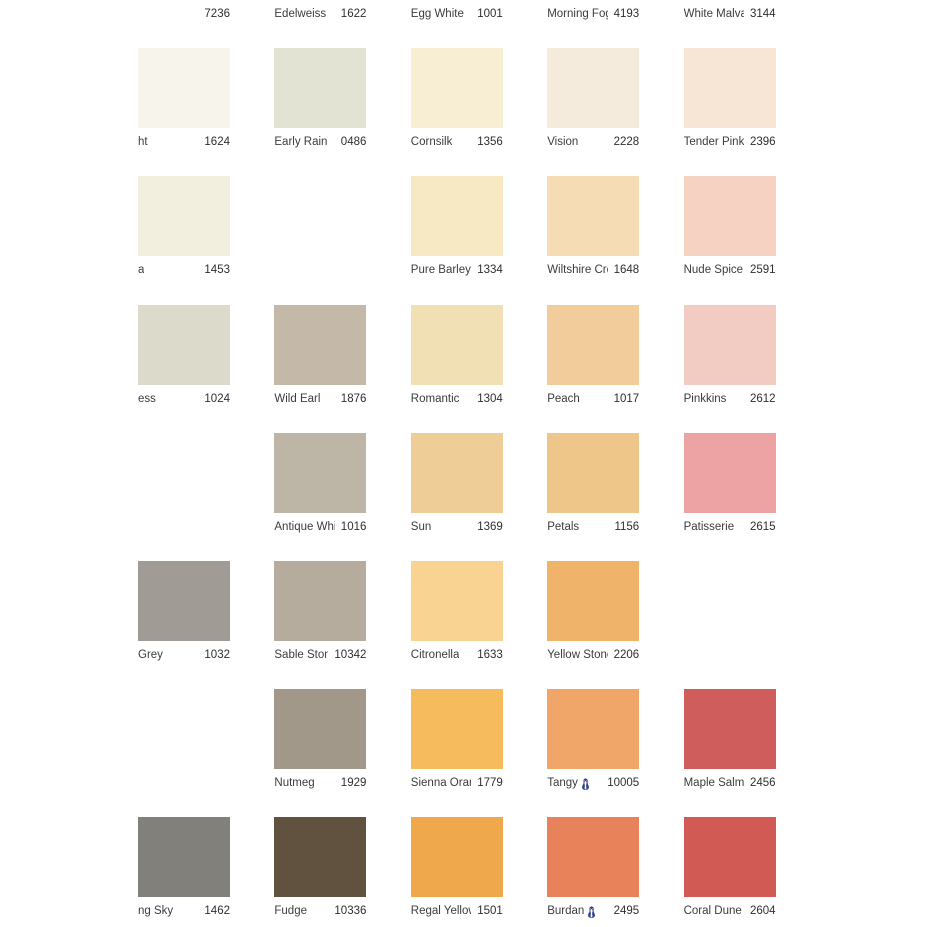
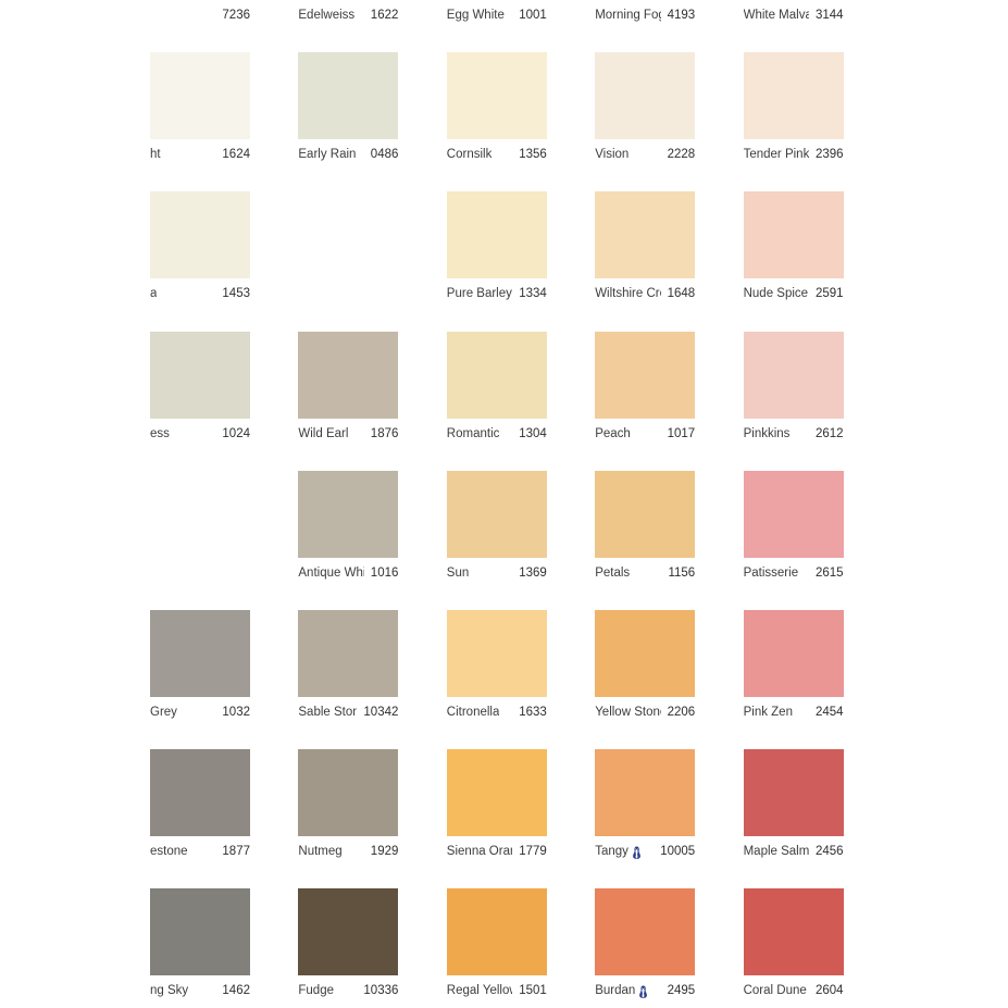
  7236
  Edelweiss
  1622
  Egg White
  1001
  Morning Fo
  4193
  White Malva
  3144
  ht
  1624
  Early Rain
  0486
  Cornsilk
  1356
  Vision
  2228
  Tender Pink
  2396
  a
  1453
  Pure Barley
  1334
  Wiltshire Cr
  1648
  Nude Spice
  2591
  ess
  1024
  Wild Earl
  1876
  Romantic
  1304
  Peach
  1017
  Pinkkins
  2612
  Antique Wh
  1016
  Sun
  1369
  Petals
  1156
  Patisserie
  2615
  Grey
  1032
  Sable Ston
  10342
  Citronella
  1633
  Yellow Ston
  2206
+ Pink Zen
+ 2454
+ estone
+ 1877
  Nutmeg
  1929
  Sienna Ora
  1779
  Tangy
  10005
  Maple Salm
  2456
  ng Sky
  1462
  Fudge
  10336
  Regal Yello
  1501
  Burdan
  2495
  Coral Dune
  2604
